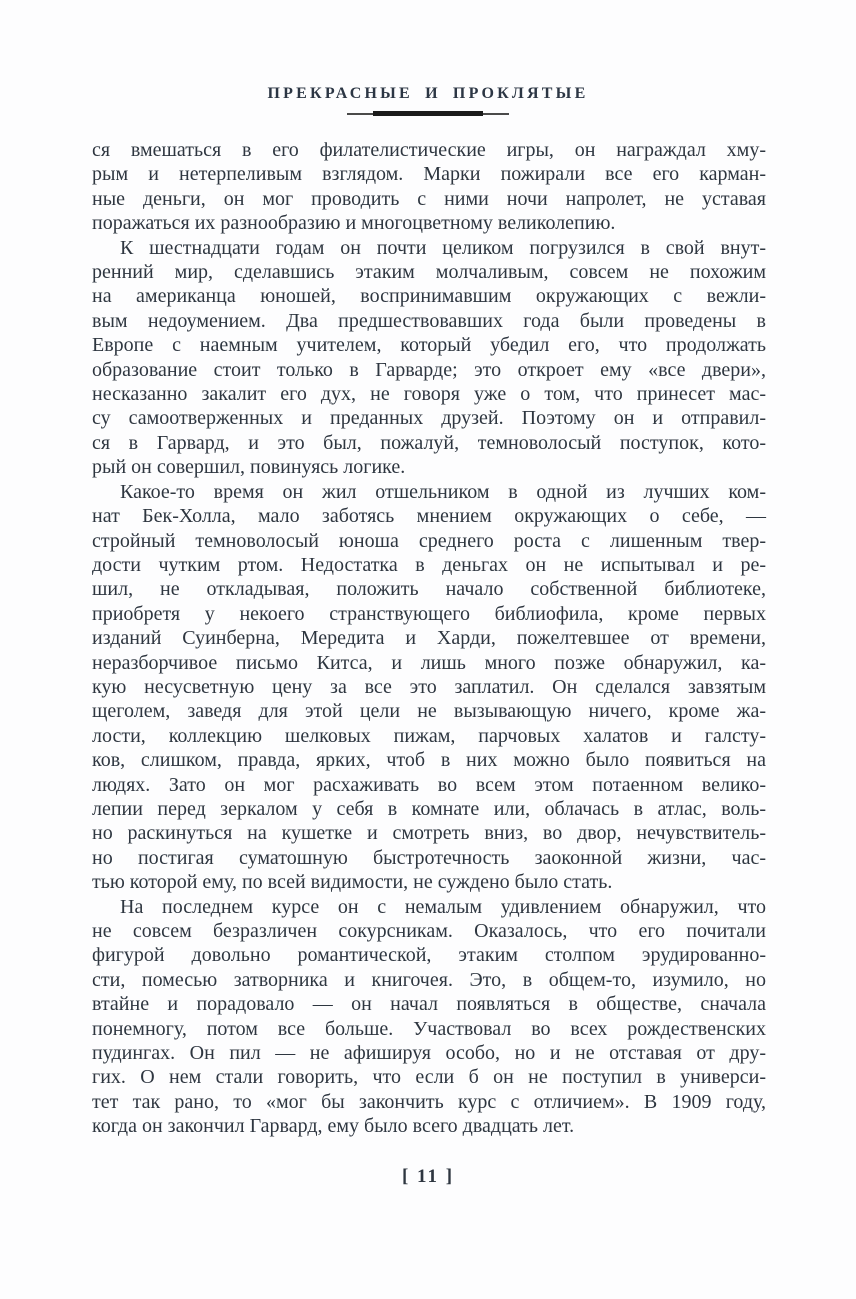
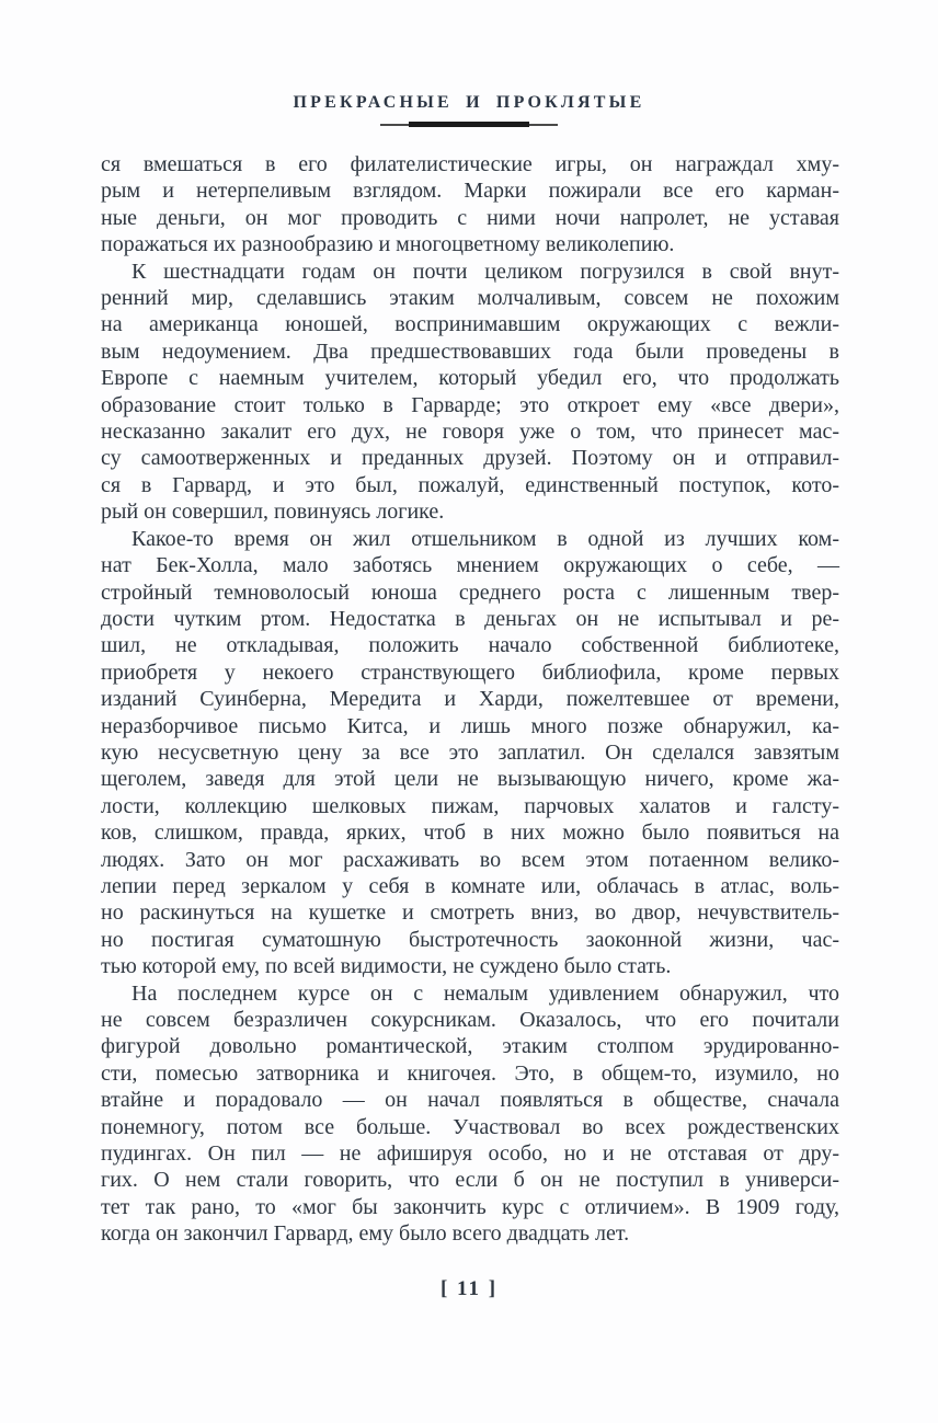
  ПРЕКРАСНЫЕ И ПРОКЛЯТЫЕ
  ся вмешаться в его филателистические игры, он награждал хму-
  рым и нетерпеливым взглядом. Марки пожирали все его карман-
  ные деньги, он мог проводить с ними ночи напролет, не уставая
  поражаться их разнообразию и многоцветному великолепию.
  К шестнадцати годам он почти целиком погрузился в свой внут-
  ренний мир, сделавшись этаким молчаливым, совсем не похожим
  на американца юношей, воспринимавшим окружающих с вежли-
  вым недоумением. Два предшествовавших года были проведены в
  Европе с наемным учителем, который убедил его, что продолжать
  образование стоит только в Гарварде; это откроет ему «все двери»,
  несказанно закалит его дух, не говоря уже о том, что принесет мас-
  су самоотверженных и преданных друзей. Поэтому он и отправил-
- ся в Гарвард, и это был, пожалуй, темноволосый поступок, кото-
+ ся в Гарвард, и это был, пожалуй, единственный поступок, кото-
  рый он совершил, повинуясь логике.
  Какое-то время он жил отшельником в одной из лучших ком-
  нат Бек-Холла, мало заботясь мнением окружающих о себе, —
  стройный темноволосый юноша среднего роста с лишенным твер-
  дости чутким ртом. Недостатка в деньгах он не испытывал и ре-
  шил, не откладывая, положить начало собственной библиотеке,
  приобретя у некоего странствующего библиофила, кроме первых
  изданий Суинберна, Мередита и Харди, пожелтевшее от времени,
  неразборчивое письмо Китса, и лишь много позже обнаружил, ка-
  кую несусветную цену за все это заплатил. Он сделался завзятым
  щеголем, заведя для этой цели не вызывающую ничего, кроме жа-
  лости, коллекцию шелковых пижам, парчовых халатов и галсту-
  ков, слишком, правда, ярких, чтоб в них можно было появиться на
  людях. Зато он мог расхаживать во всем этом потаенном велико-
  лепии перед зеркалом у себя в комнате или, облачась в атлас, воль-
  но раскинуться на кушетке и смотреть вниз, во двор, нечувствитель-
  но постигая суматошную быстротечность заоконной жизни, час-
  тью которой ему, по всей видимости, не суждено было стать.
  На последнем курсе он с немалым удивлением обнаружил, что
  не совсем безразличен сокурсникам. Оказалось, что его почитали
  фигурой довольно романтической, этаким столпом эрудированно-
  сти, помесью затворника и книгочея. Это, в общем-то, изумило, но
  втайне и порадовало — он начал появляться в обществе, сначала
  понемногу, потом все больше. Участвовал во всех рождественских
  пудингах. Он пил — не афишируя особо, но и не отставая от дру-
  гих. О нем стали говорить, что если б он не поступил в универси-
  тет так рано, то «мог бы закончить курс с отличием». В 1909 году,
  когда он закончил Гарвард, ему было всего двадцать лет.
  [ 11 ]
